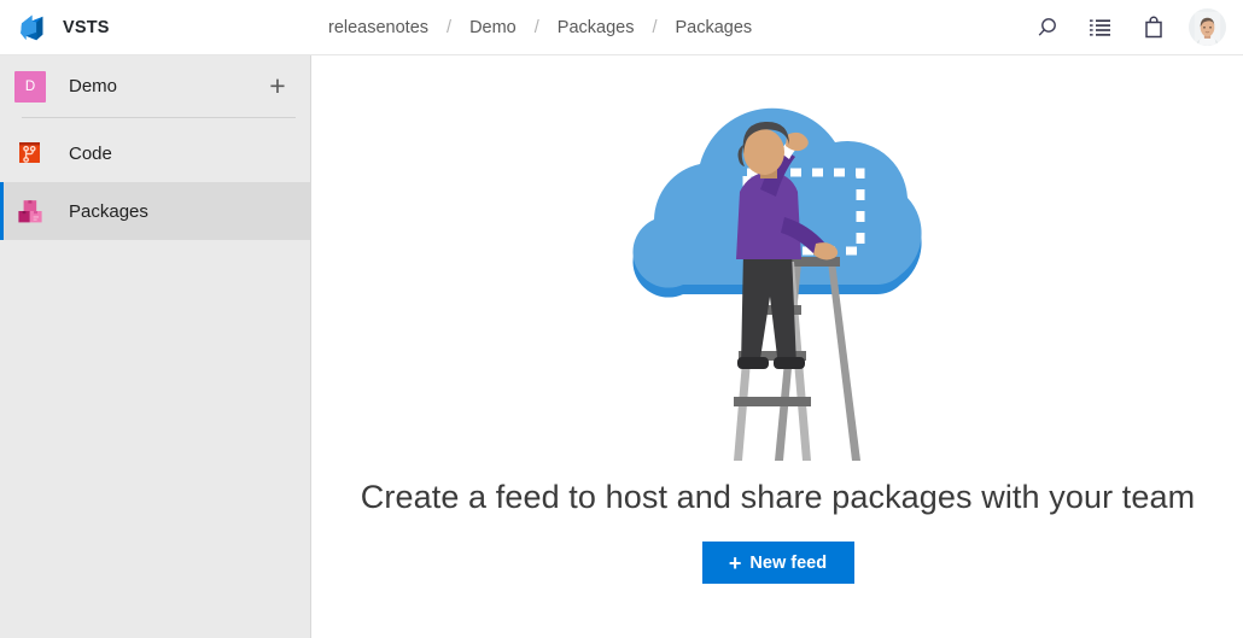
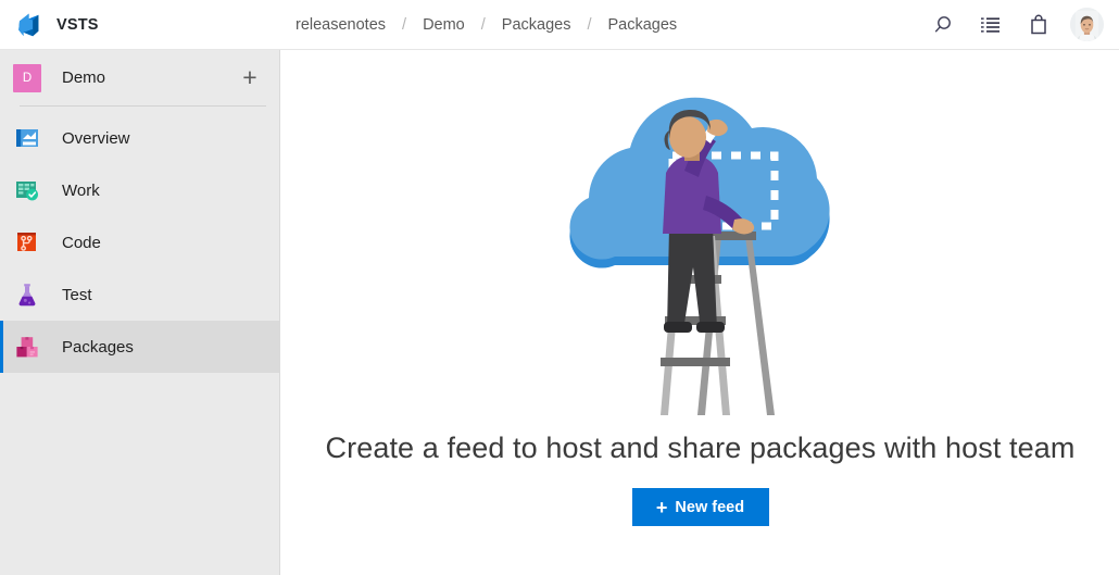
  VSTS
  releasenotes
  /
  Demo
  /
  Packages
  /
  Packages
  D
  Demo
  +
+ Overview
+ Work
  Code
+ Test
  Packages
- Create a feed to host and share packages with your team
+ Create a feed to host and share packages with host team
  +
  New feed
